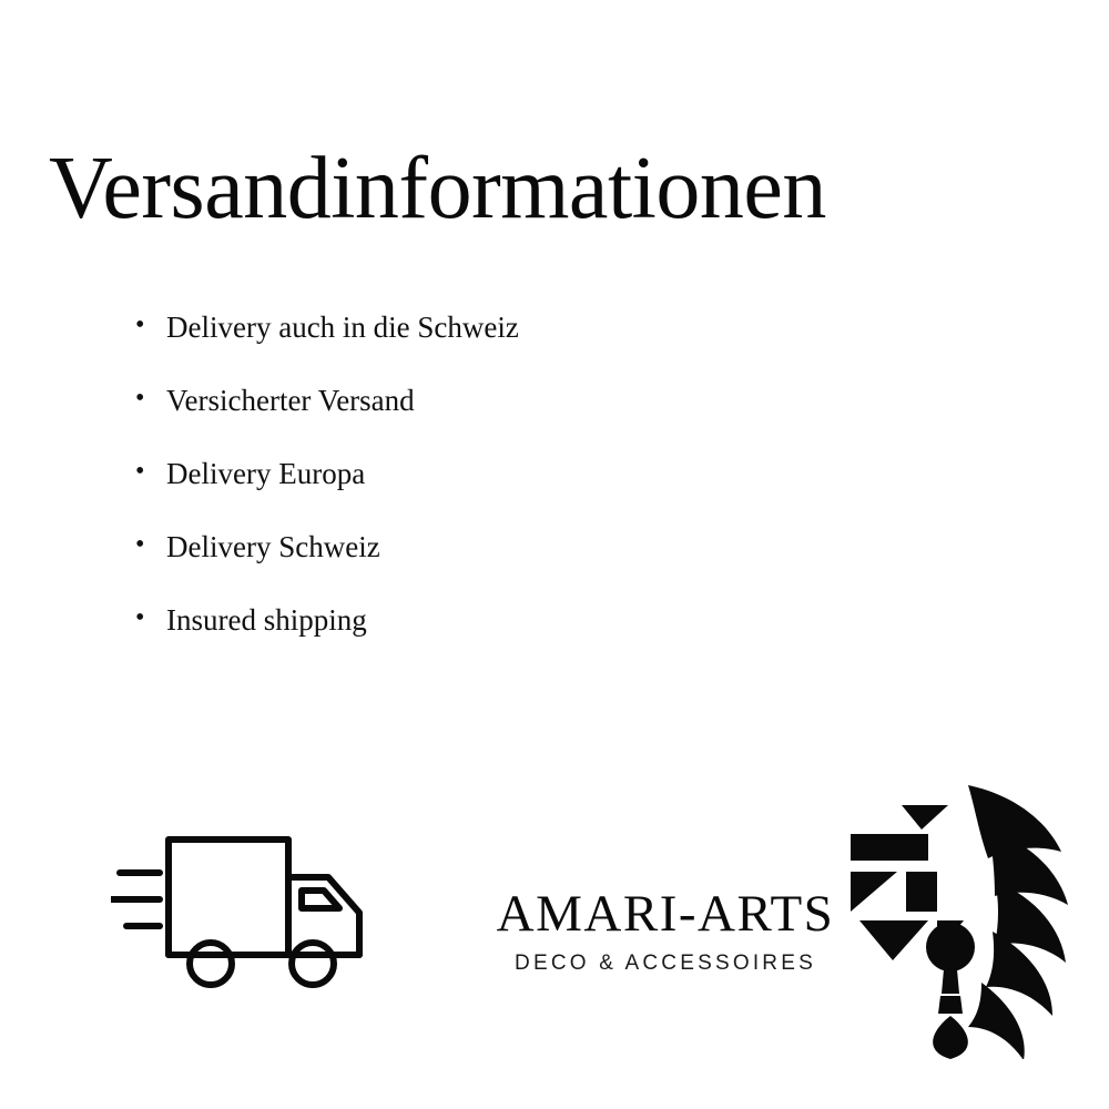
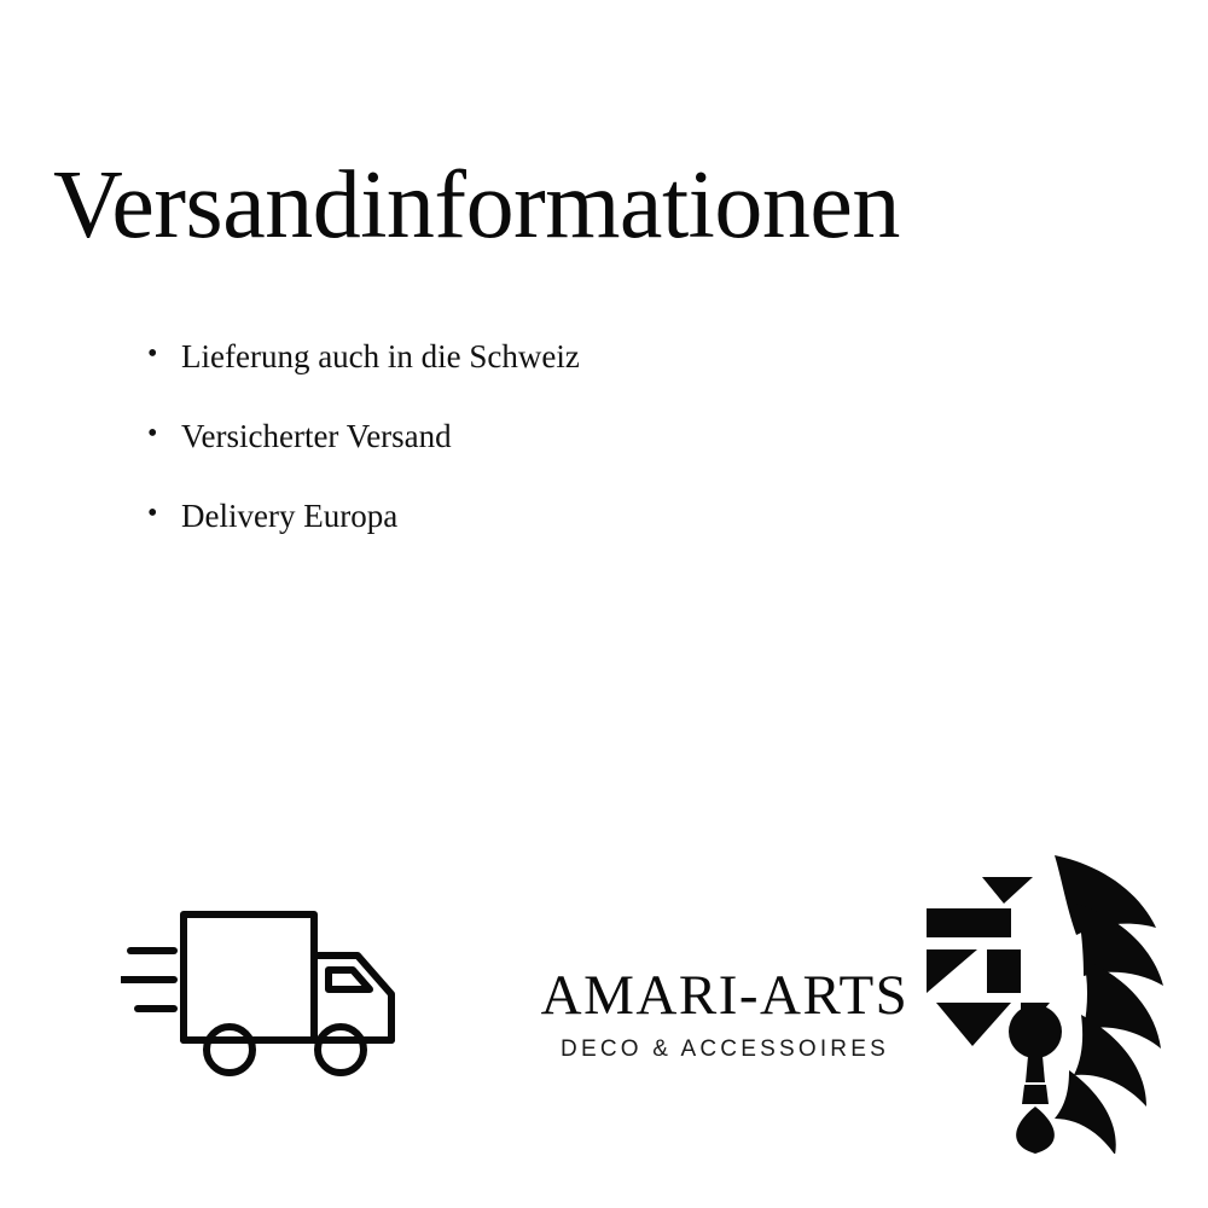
  Versandinformationen
- Delivery auch in die Schweiz
+ Lieferung auch in die Schweiz
  Versicherter Versand
  Delivery Europa
- Delivery Schweiz
- Insured shipping
  AMARI-ARTS
  DECO & ACCESSOIRES
